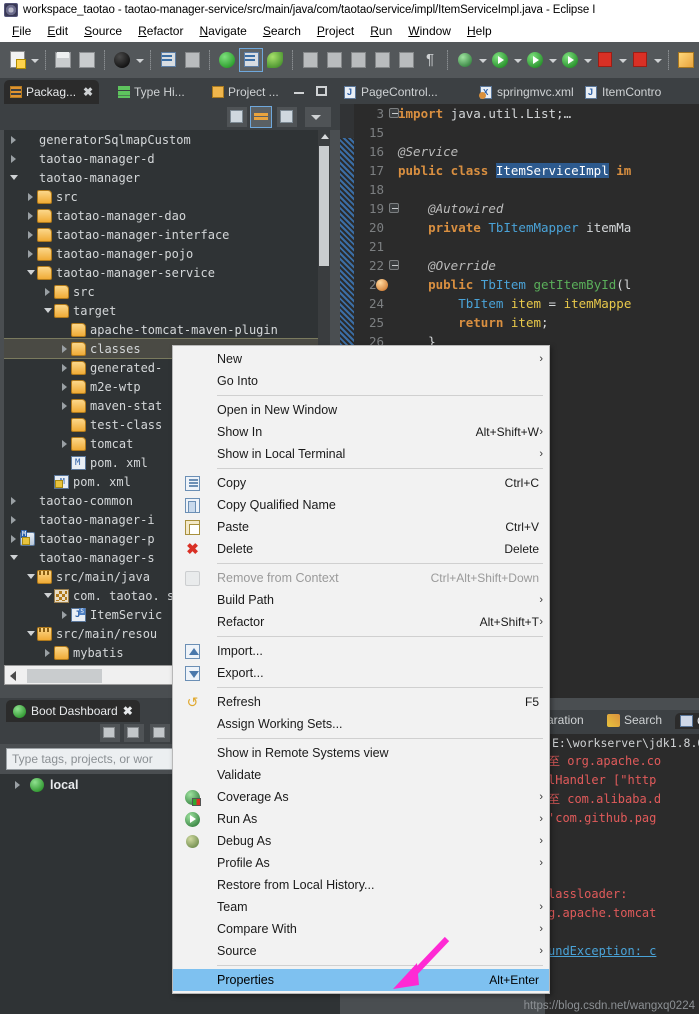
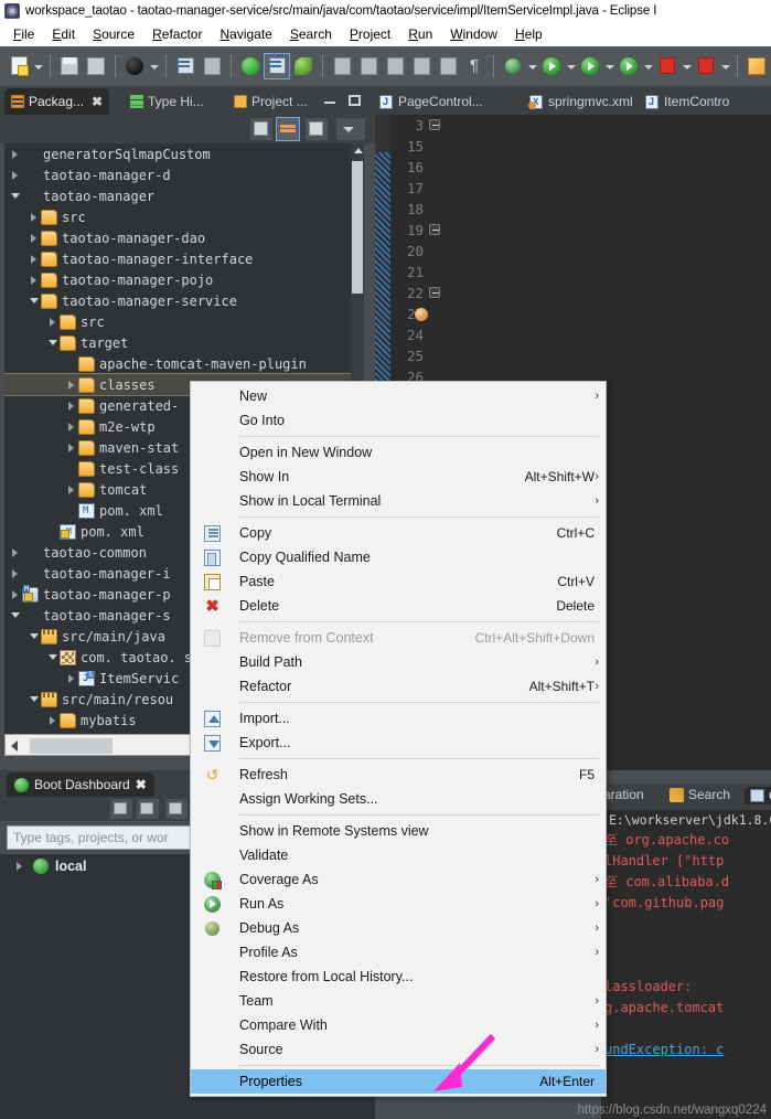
  workspace_taotao - taotao-manager-service/src/main/java/com/taotao/service/impl/ItemServiceImpl.java - Eclipse I
  File
  Edit
  Source
  Refactor
  Navigate
  Search
  Project
  Run
  Window
  Help
  ¶
  Packag...
  ✖
  Type Hi...
  Project ...
  generatorSqlmapCustom
  taotao-manager-d
  taotao-manager
  src
  taotao-manager-dao
  taotao-manager-interface
  taotao-manager-pojo
  taotao-manager-service
  src
  target
  apache-tomcat-maven-plugin
  classes
  generated-
  m2e-wtp
  maven-stat
  test-class
  tomcat
  pom. xml
  pom. xml
  taotao-common
  taotao-manager-i
  taotao-manager-p
  taotao-manager-s
  src/main/java
  com. taotao. s
  ItemServic
  src/main/resou
  mybatis
  PageControl...
  springmvc.xml
  ItemContro
  3
  15
  16
  17
  18
  19
  20
  21
  22
  24
  25
  26
- import java.util.List;…
- @Service
- public class ItemServiceImpl im
- @Autowired
- private TbItemMapper itemMa
- @Override
- public TbItem getItemById(l
- TbItem item = itemMappe
- return item;
- }
  Boot Dashboard
  ✖
  Type tags, projects, or wor
  local
  aration
  Search
  E:\workserver\jdk1.8.
  至 org.apache.co
  lHandler ["http
  至 com.alibaba.d
  'com.github.pag
  lassloader:
  g.apache.tomcat
  undException: c
  New
  ›
  Go Into
  Open in New Window
  Show In
  Alt+Shift+W
  ›
  Show in Local Terminal
  ›
  Copy
  Ctrl+C
  Copy Qualified Name
  Paste
  Ctrl+V
  ✖
  Delete
  Delete
  Remove from Context
  Ctrl+Alt+Shift+Down
  Build Path
  ›
  Refactor
  Alt+Shift+T
  ›
  Import...
  Export...
  ↺
  Refresh
  F5
  Assign Working Sets...
  Show in Remote Systems view
  Validate
  Coverage As
  ›
  Run As
  ›
  Debug As
  ›
  Profile As
  ›
  Restore from Local History...
  Team
  ›
  Compare With
  ›
  Source
  ›
  Properties
  Alt+Enter
  https://blog.csdn.net/wangxq0224
